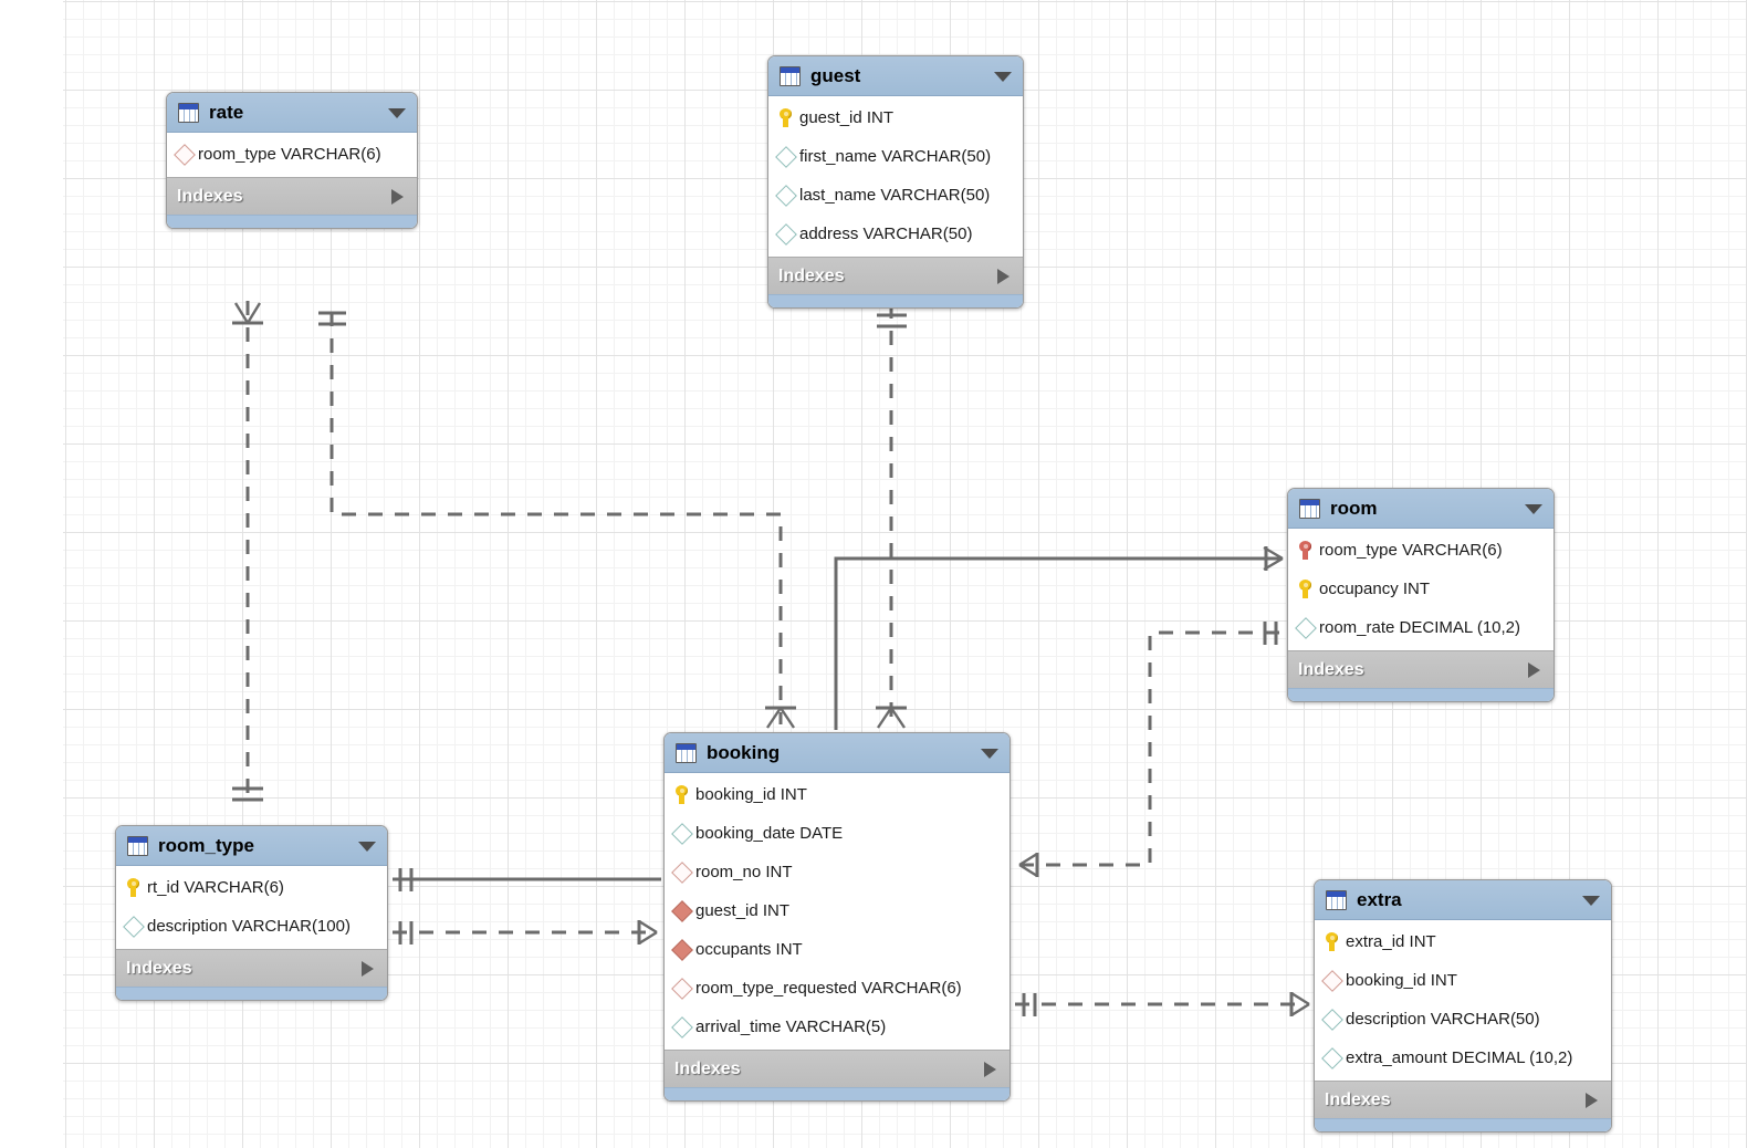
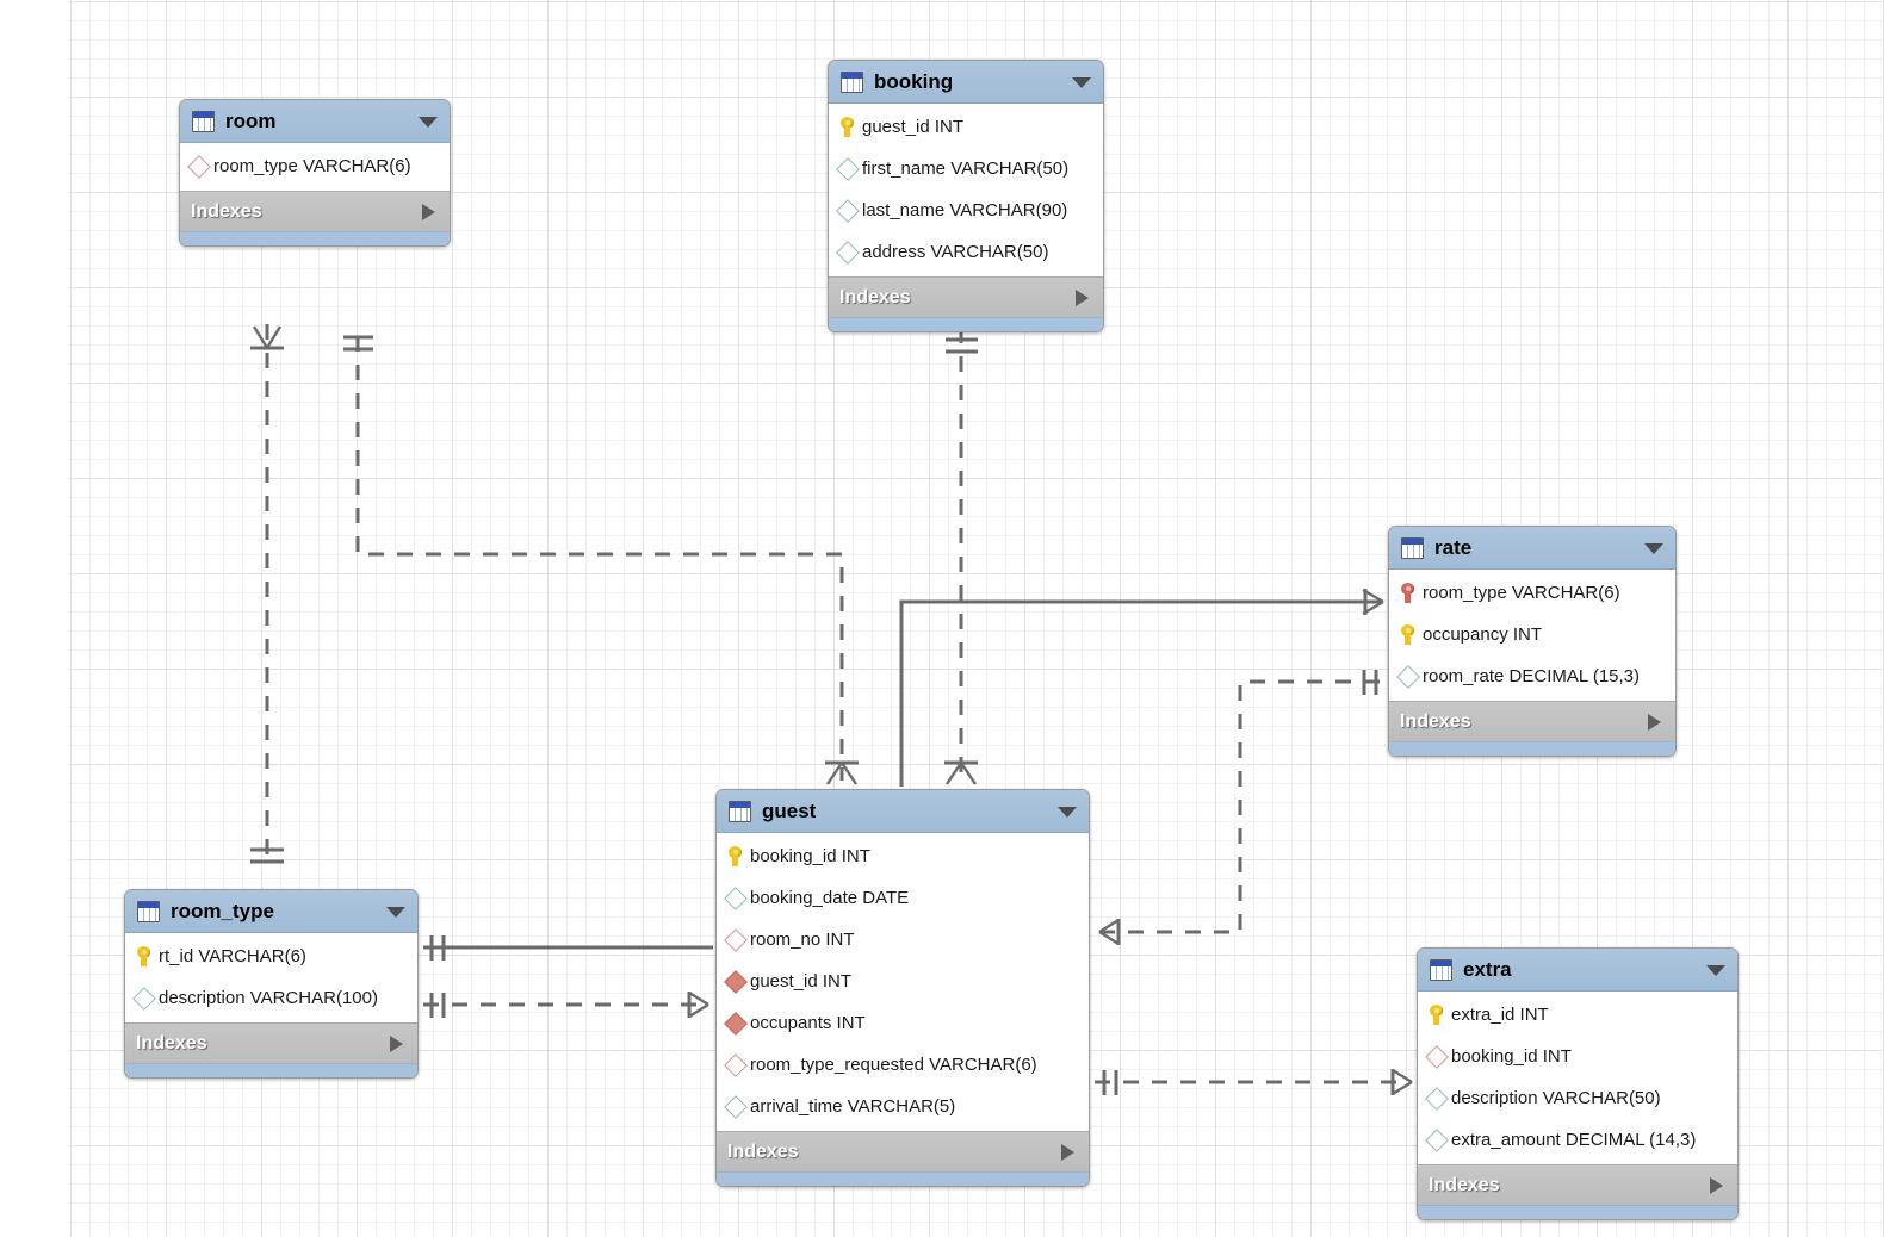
- rate
+ room
  room_type VARCHAR(6)
  Indexes
- guest
+ booking
  guest_id INT
  first_name VARCHAR(50)
- last_name VARCHAR(50)
+ last_name VARCHAR(90)
  address VARCHAR(50)
  Indexes
- room
+ rate
  room_type VARCHAR(6)
  occupancy INT
- room_rate DECIMAL (10,2)
+ room_rate DECIMAL (15,3)
  Indexes
  room_type
  rt_id VARCHAR(6)
  description VARCHAR(100)
  Indexes
- booking
+ guest
  booking_id INT
  booking_date DATE
  room_no INT
  guest_id INT
  occupants INT
  room_type_requested VARCHAR(6)
  arrival_time VARCHAR(5)
  Indexes
  extra
  extra_id INT
  booking_id INT
  description VARCHAR(50)
- extra_amount DECIMAL (10,2)
+ extra_amount DECIMAL (14,3)
  Indexes
